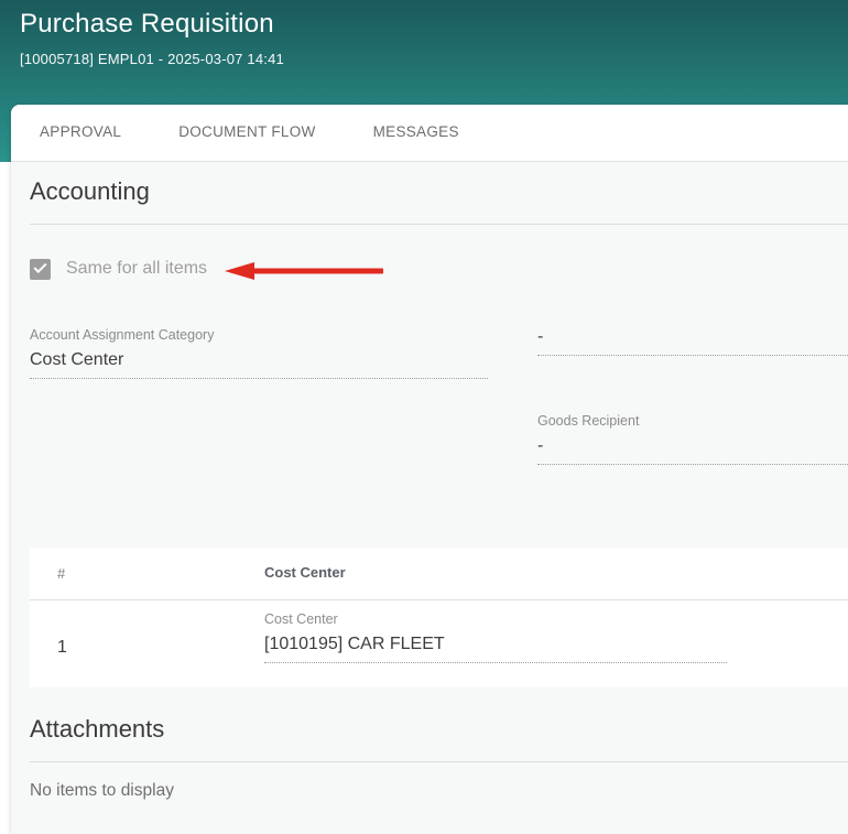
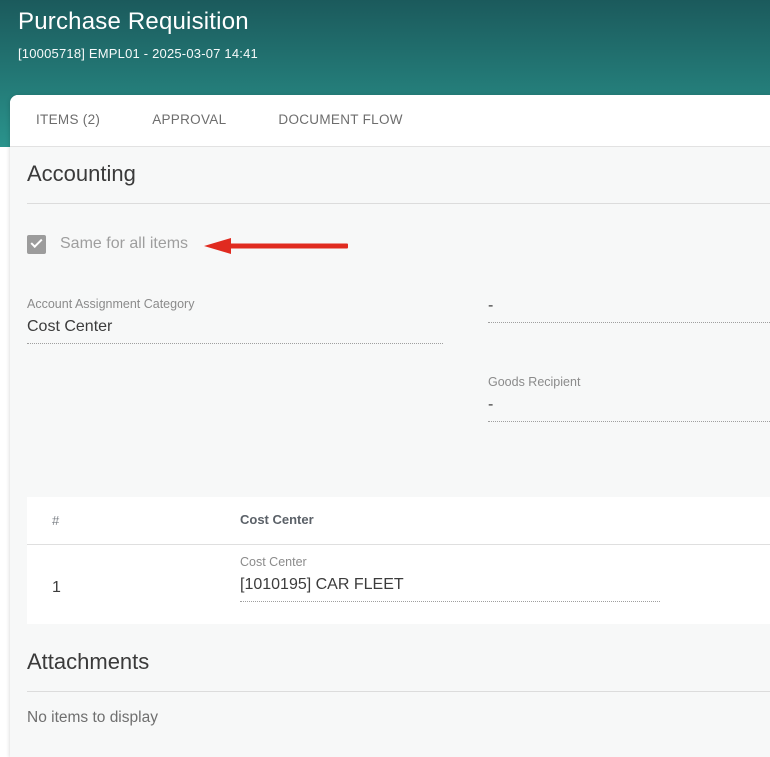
  Purchase Requisition
  [10005718] EMPL01 - 2025-03-07 14:41
+ ITEMS (2)
  APPROVAL
  DOCUMENT FLOW
- MESSAGES
  Accounting
  Same for all items
  Account Assignment Category
  Cost Center
  -
  Goods Recipient
  -
  #
  Cost Center
  1
  Cost Center
  [1010195] CAR FLEET
  Attachments
  No items to display
